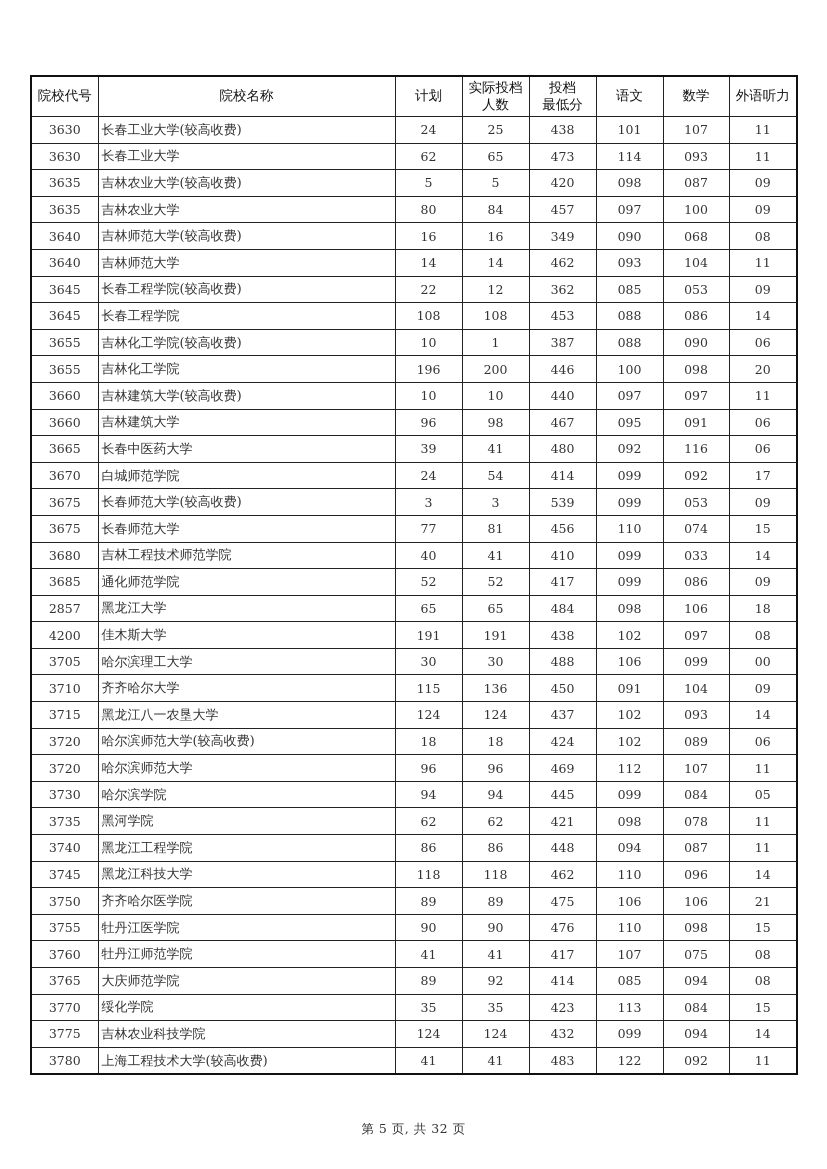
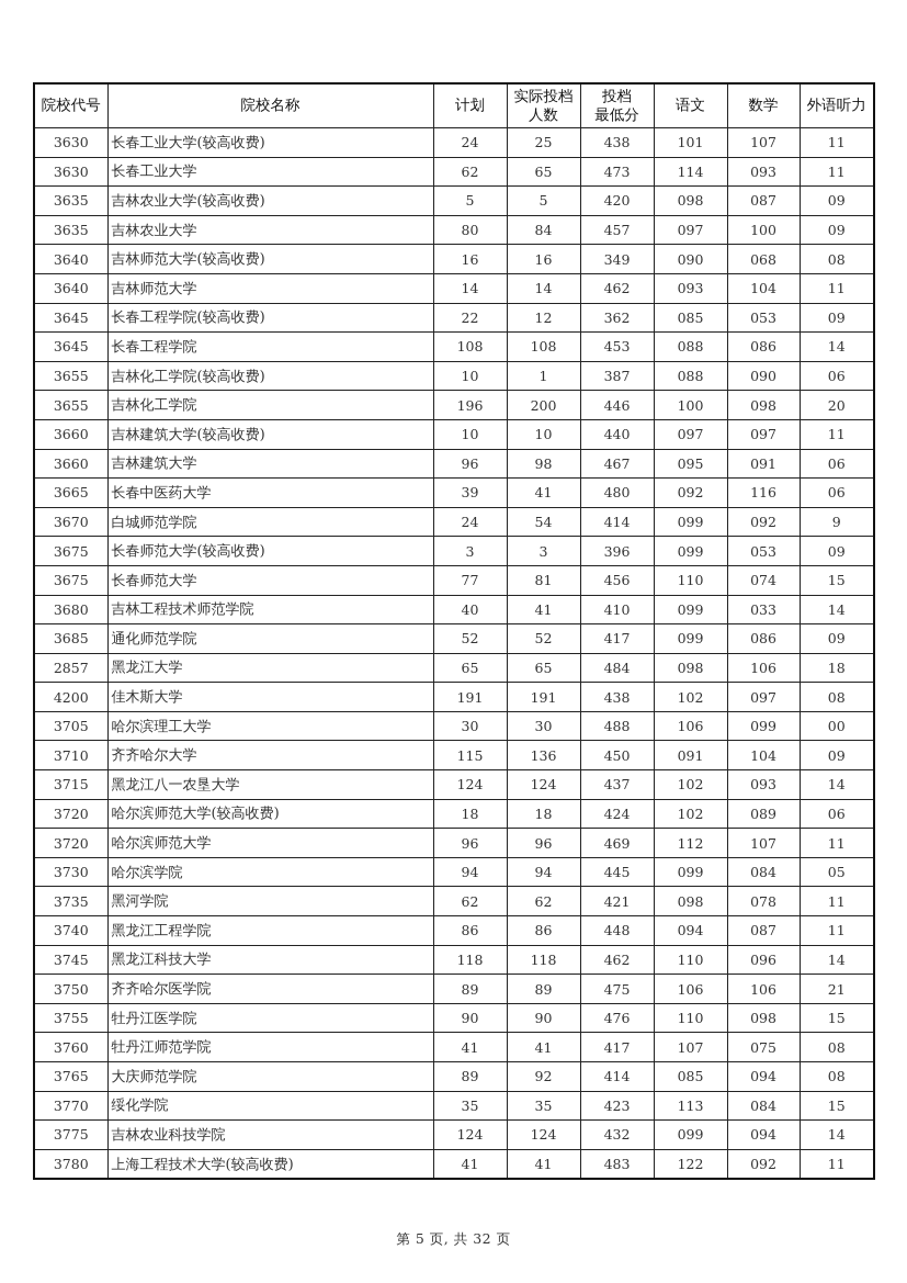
  院校代号	院校名称	计划	实际投档人数	投档最低分	语文	数学	外语听力
  3630	长春工业大学(较高收费)	24	25	438	101	107	11
  3630	长春工业大学	62	65	473	114	093	11
  3635	吉林农业大学(较高收费)	5	5	420	098	087	09
  3635	吉林农业大学	80	84	457	097	100	09
  3640	吉林师范大学(较高收费)	16	16	349	090	068	08
  3640	吉林师范大学	14	14	462	093	104	11
  3645	长春工程学院(较高收费)	22	12	362	085	053	09
  3645	长春工程学院	108	108	453	088	086	14
  3655	吉林化工学院(较高收费)	10	1	387	088	090	06
  3655	吉林化工学院	196	200	446	100	098	20
  3660	吉林建筑大学(较高收费)	10	10	440	097	097	11
  3660	吉林建筑大学	96	98	467	095	091	06
  3665	长春中医药大学	39	41	480	092	116	06
- 3670	白城师范学院	24	54	414	099	092	17
+ 3670	白城师范学院	24	54	414	099	092	9
- 3675	长春师范大学(较高收费)	3	3	539	099	053	09
+ 3675	长春师范大学(较高收费)	3	3	396	099	053	09
  3675	长春师范大学	77	81	456	110	074	15
  3680	吉林工程技术师范学院	40	41	410	099	033	14
  3685	通化师范学院	52	52	417	099	086	09
  2857	黑龙江大学	65	65	484	098	106	18
  4200	佳木斯大学	191	191	438	102	097	08
  3705	哈尔滨理工大学	30	30	488	106	099	00
  3710	齐齐哈尔大学	115	136	450	091	104	09
  3715	黑龙江八一农垦大学	124	124	437	102	093	14
  3720	哈尔滨师范大学(较高收费)	18	18	424	102	089	06
  3720	哈尔滨师范大学	96	96	469	112	107	11
  3730	哈尔滨学院	94	94	445	099	084	05
  3735	黑河学院	62	62	421	098	078	11
  3740	黑龙江工程学院	86	86	448	094	087	11
  3745	黑龙江科技大学	118	118	462	110	096	14
  3750	齐齐哈尔医学院	89	89	475	106	106	21
  3755	牡丹江医学院	90	90	476	110	098	15
  3760	牡丹江师范学院	41	41	417	107	075	08
  3765	大庆师范学院	89	92	414	085	094	08
  3770	绥化学院	35	35	423	113	084	15
  3775	吉林农业科技学院	124	124	432	099	094	14
  3780	上海工程技术大学(较高收费)	41	41	483	122	092	11
  第 5 页, 共 32 页
